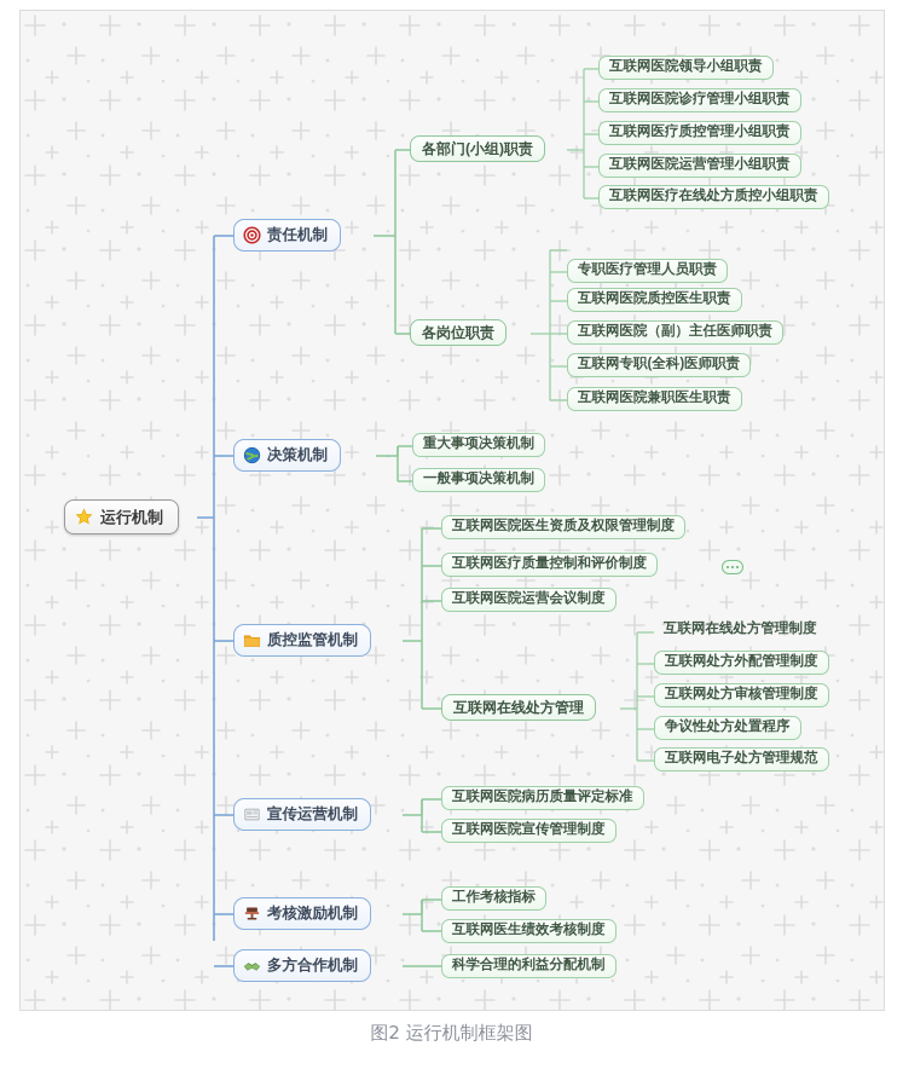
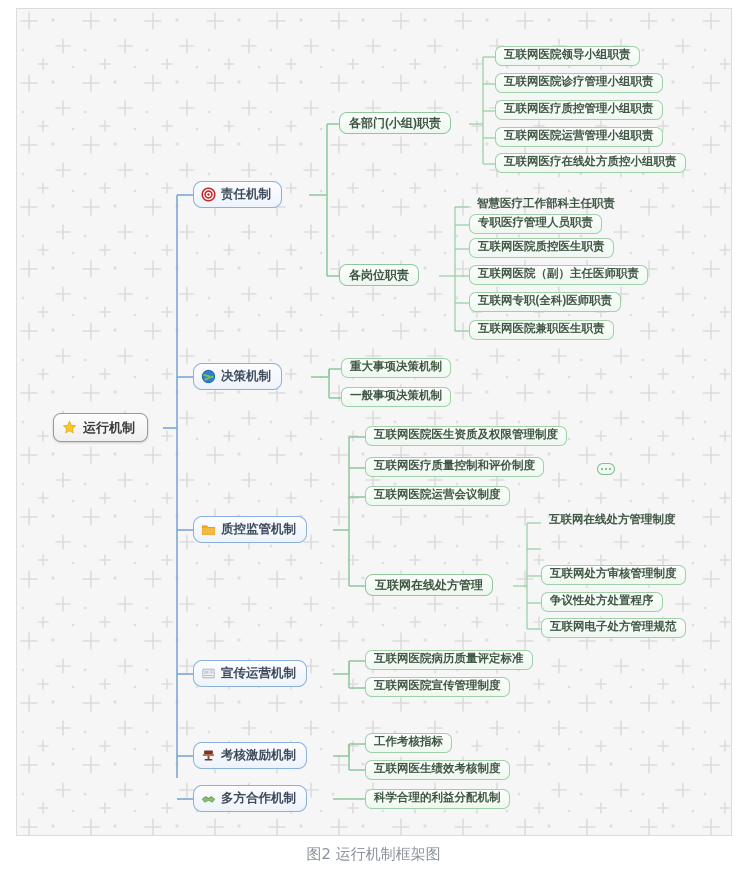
  运行机制
  责任机制
  决策机制
  质控监管机制
  宣传运营机制
  考核激励机制
  多方合作机制
  各部门(小组)职责
  各岗位职责
  互联网医院领导小组职责
  互联网医院诊疗管理小组职责
  互联网医疗质控管理小组职责
  互联网医院运营管理小组职责
  互联网医疗在线处方质控小组职责
+ 智慧医疗工作部科主任职责
  专职医疗管理人员职责
  互联网医院质控医生职责
  互联网医院（副）主任医师职责
  互联网专职(全科)医师职责
  互联网医院兼职医生职责
  重大事项决策机制
  一般事项决策机制
  互联网医院医生资质及权限管理制度
  互联网医疗质量控制和评价制度
  互联网医院运营会议制度
  互联网在线处方管理
  互联网在线处方管理制度
- 互联网处方外配管理制度
  互联网处方审核管理制度
  争议性处方处置程序
  互联网电子处方管理规范
  互联网医院病历质量评定标准
  互联网医院宣传管理制度
  工作考核指标
  互联网医生绩效考核制度
  科学合理的利益分配机制
  图2 运行机制框架图
